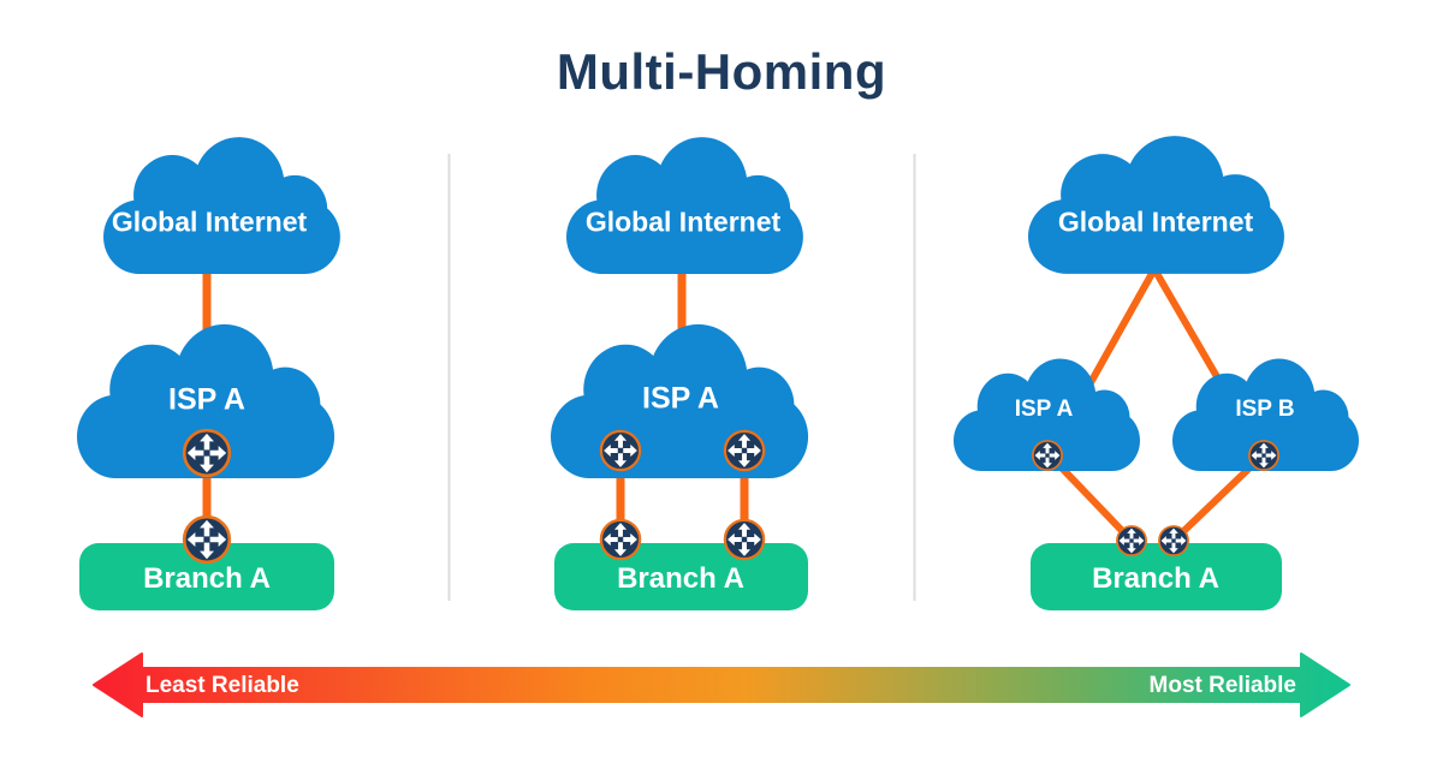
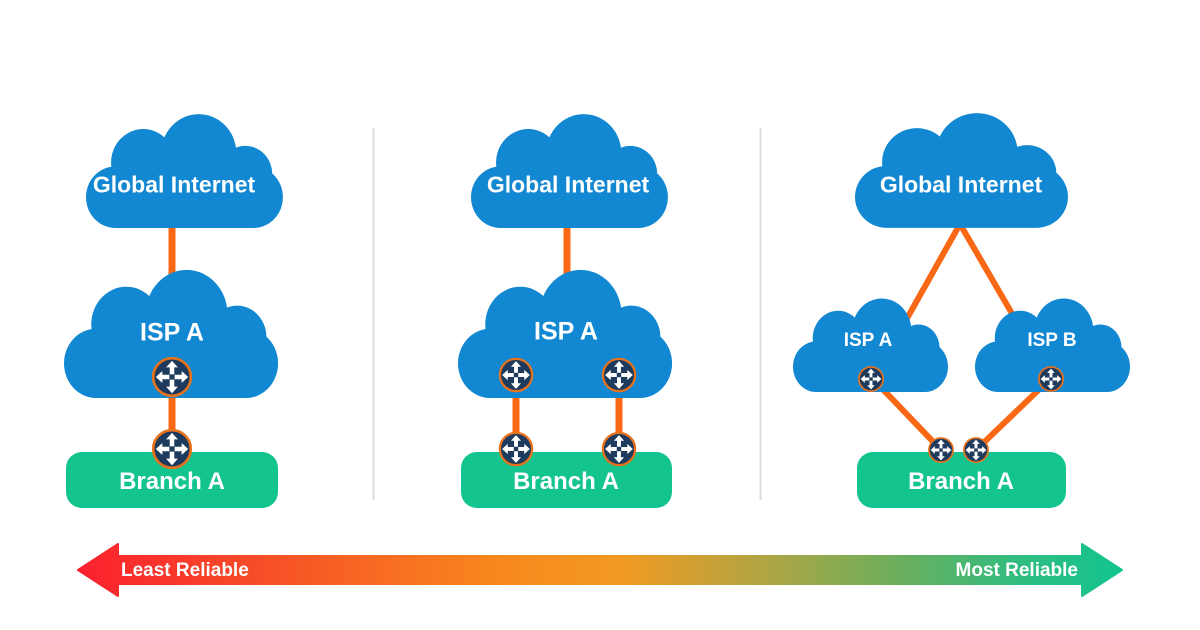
- Multi-Homing
  Global Internet
  ISP A
  Branch A
  Global Internet
  ISP A
  Branch A
  Global Internet
  ISP A
  ISP B
  Branch A
  Least Reliable
  Most Reliable
